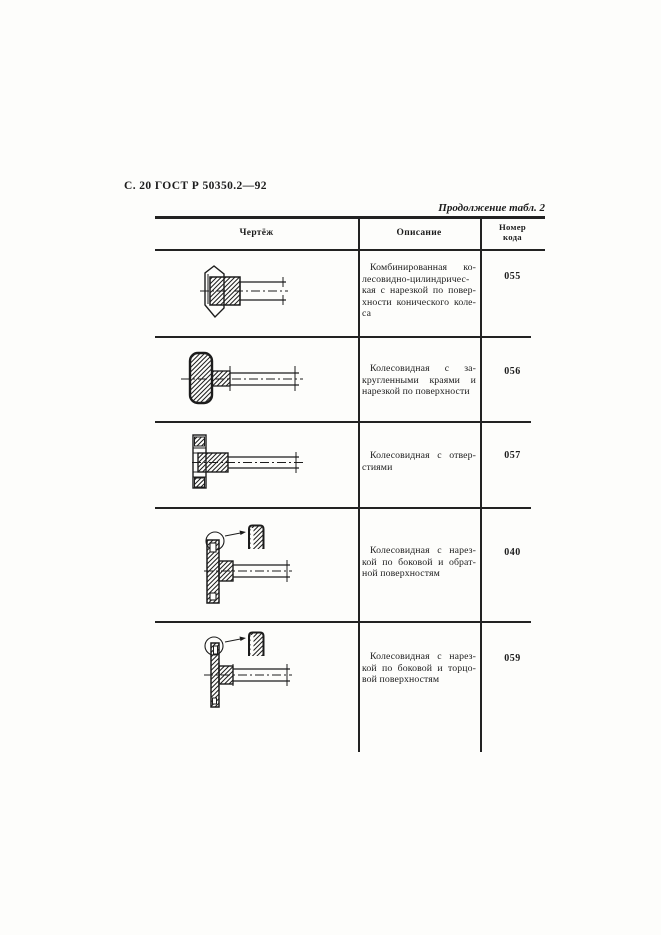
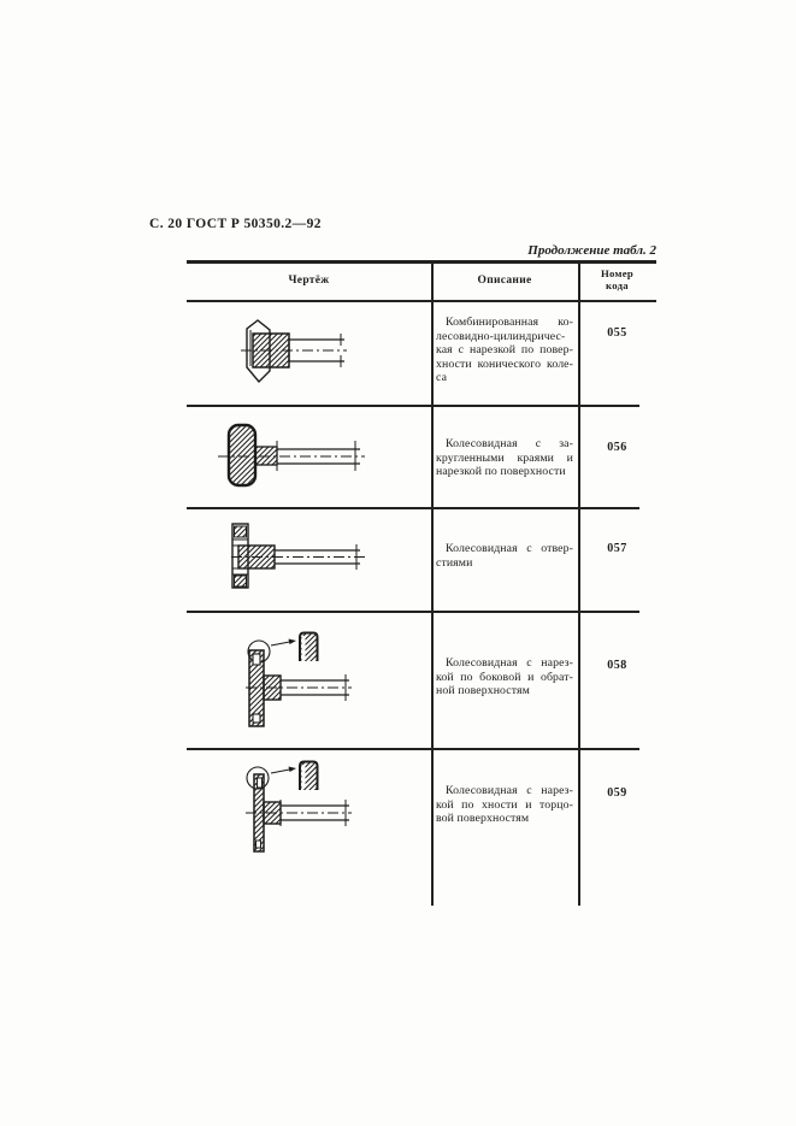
  С. 20 ГОСТ Р 50350.2—92
  Продолжение табл. 2
  Чертёж
  Описание
  Номер
  кода
  Комбинированная ко-
  лесовидно-цилиндричес-
  кая с нарезкой по повер-
  хности конического коле-
  са
  055
  Колесовидная с за-
  кругленными краями и
  нарезкой по поверхности
  056
  Колесовидная с отвер-
  стиями
  057
  Колесовидная с нарез-
  кой по боковой и обрат-
  ной поверхностям
- 040
+ 058
  Колесовидная с нарез-
- кой по боковой и торцо-
+ кой по хности и торцо-
  вой поверхностям
  059
